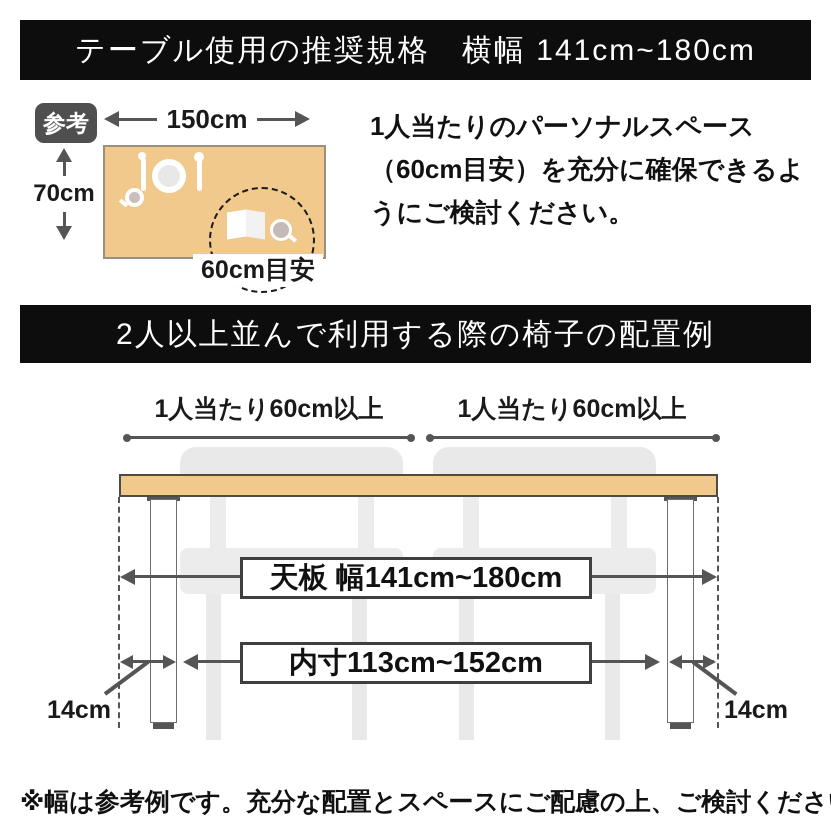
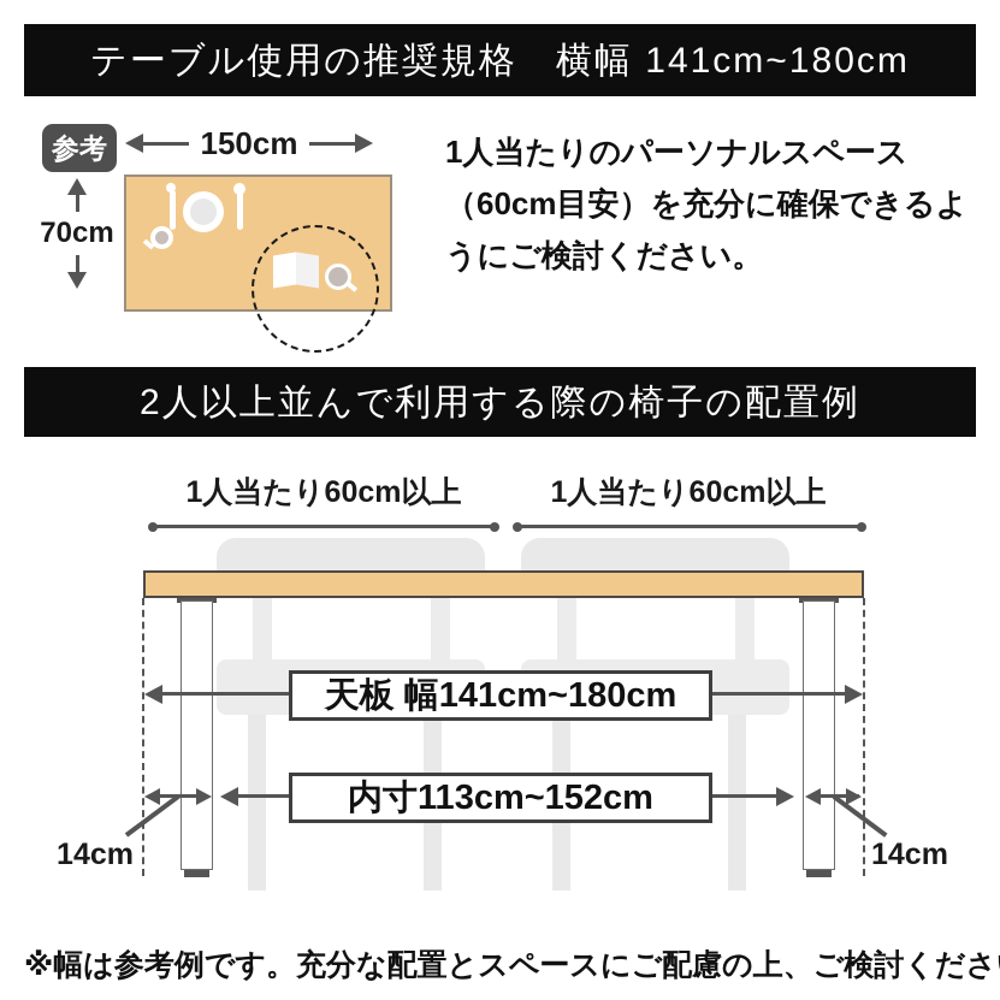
  テーブル使用の推奨規格 横幅 141cm~180cm
  参考
  150cm
  70cm
- 60cm目安
  1人当たりのパーソナルスペース（60cm目安）を充分に確保できるようにご検討ください。
  2人以上並んで利用する際の椅子の配置例
  1人当たり60cm以上
  1人当たり60cm以上
  天板 幅141cm~180cm
  内寸113cm~152cm
  14cm
  14cm
  ※幅は参考例です。充分な配置とスペースにご配慮の上、ご検討くださ
